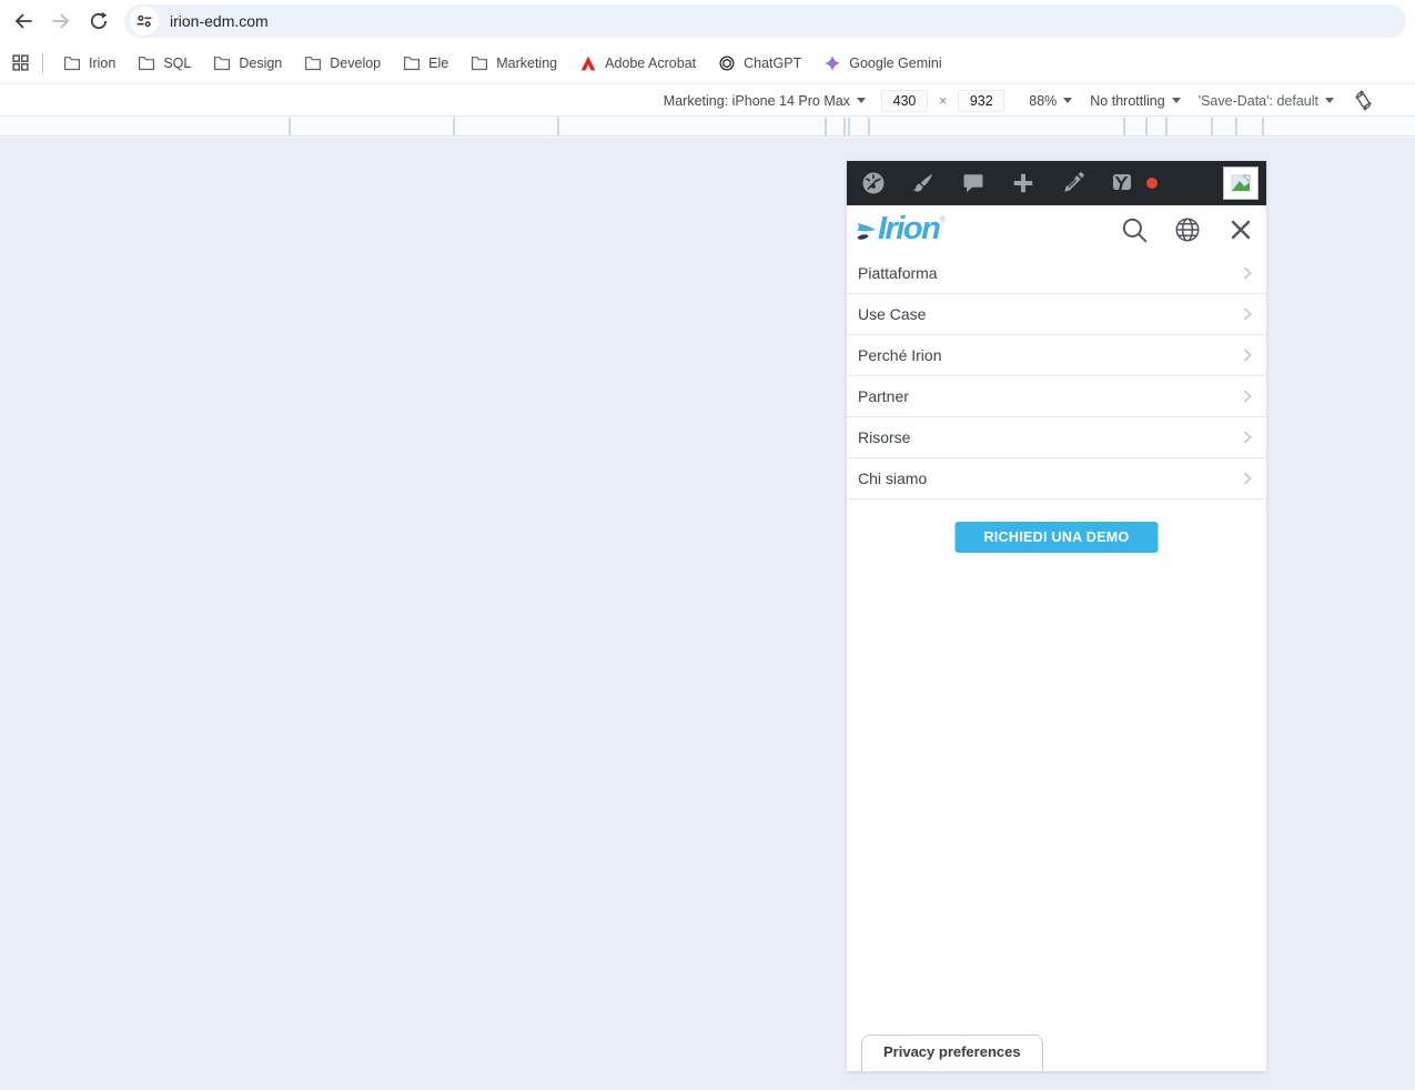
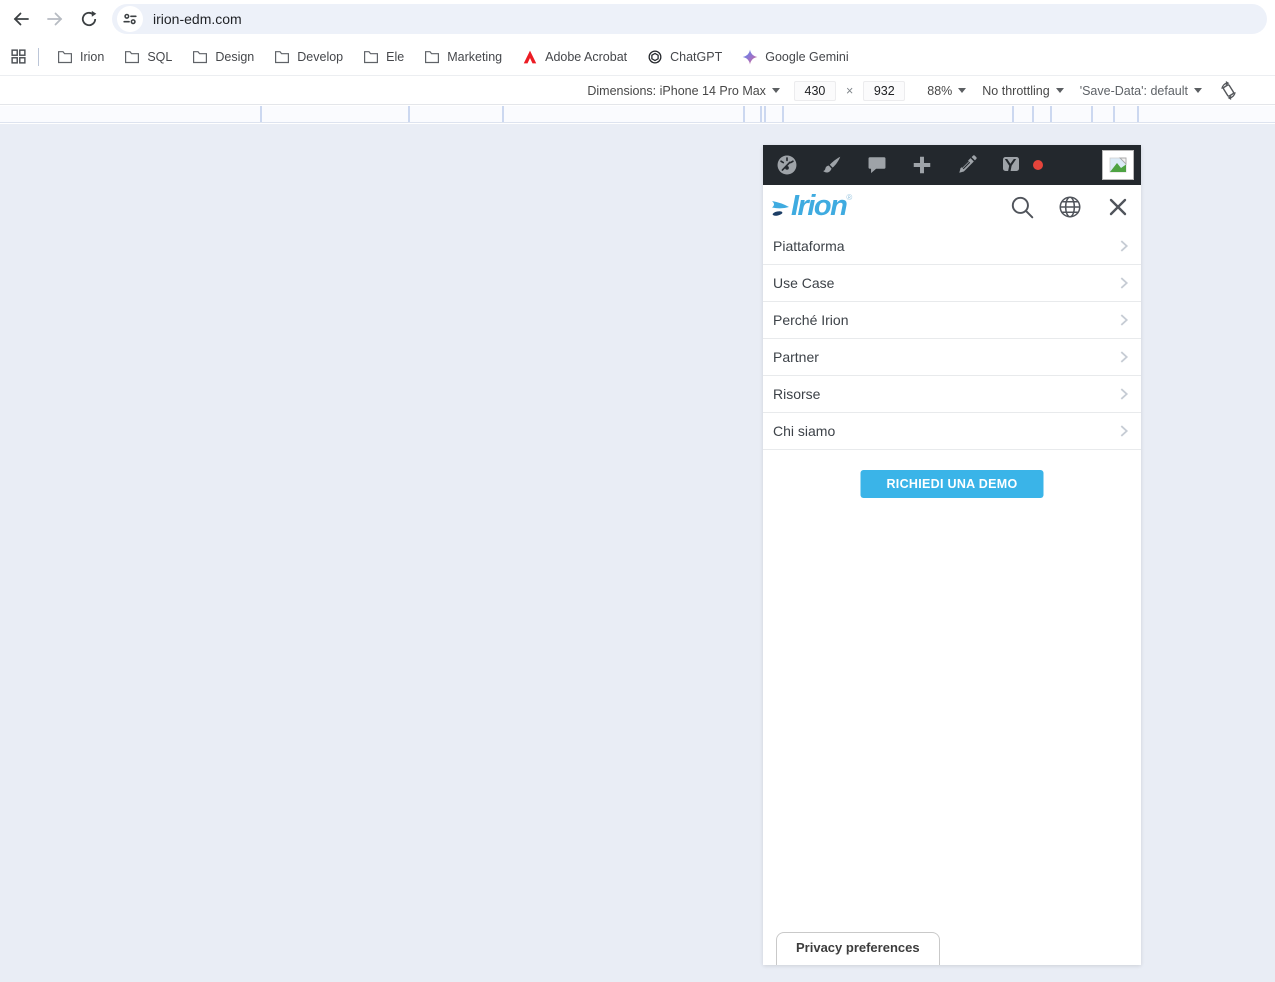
  irion-edm.com
  Irion
  SQL
  Design
  Develop
  Ele
  Marketing
  Adobe Acrobat
  ChatGPT
  Google Gemini
- Marketing: iPhone 14 Pro Max
+ Dimensions: iPhone 14 Pro Max
  430
  ×
  932
  88%
  No throttling
  'Save-Data': default
  Irion
  ®
  Piattaforma
  Use Case
  Perché Irion
  Partner
  Risorse
  Chi siamo
  RICHIEDI UNA DEMO
  Privacy preferences
